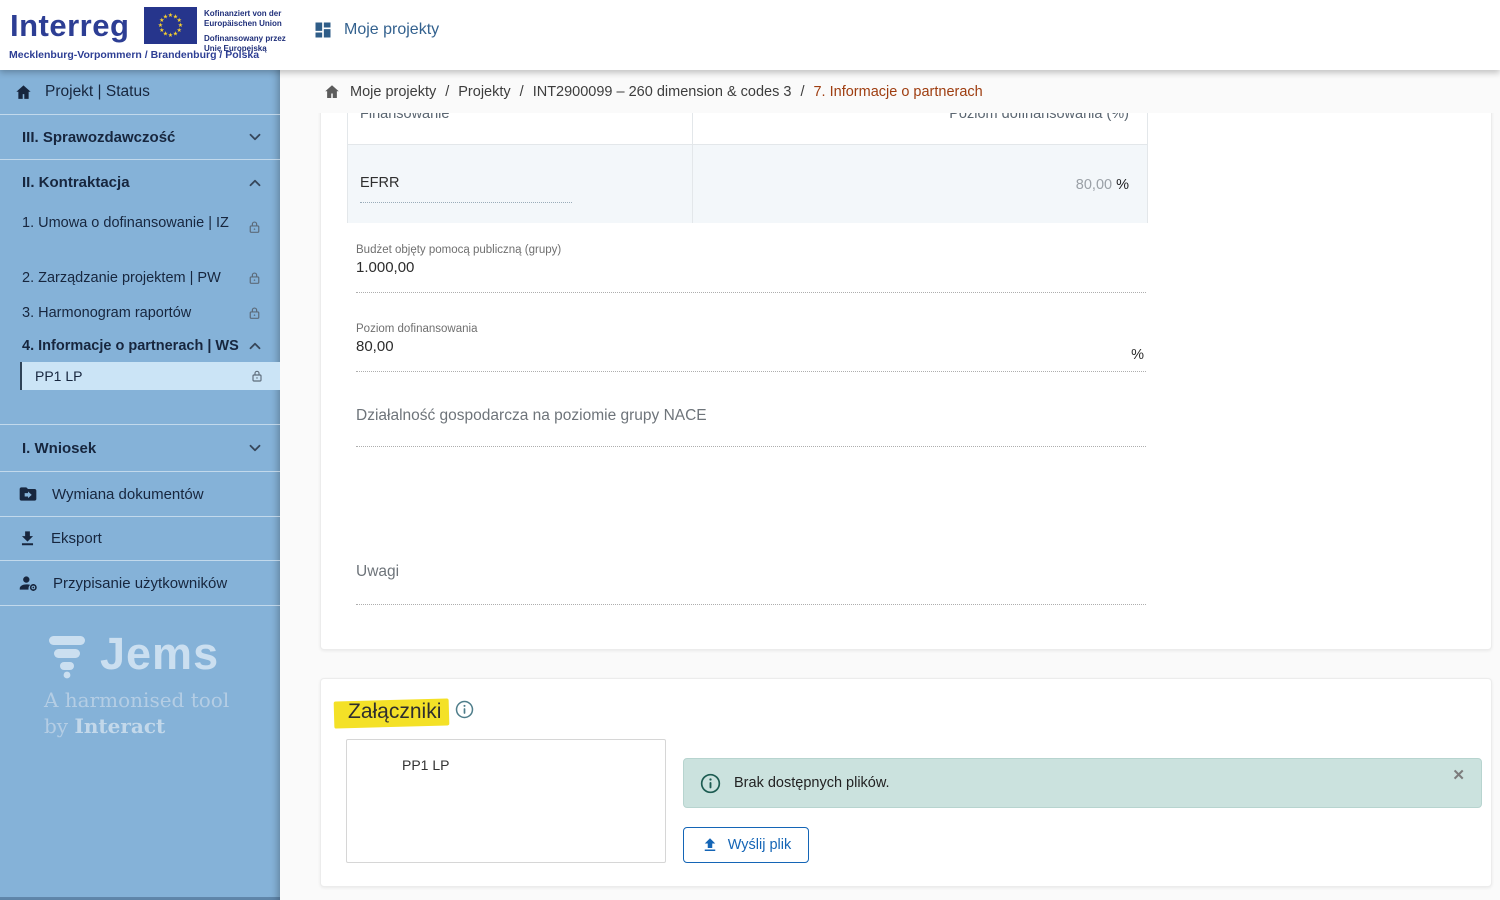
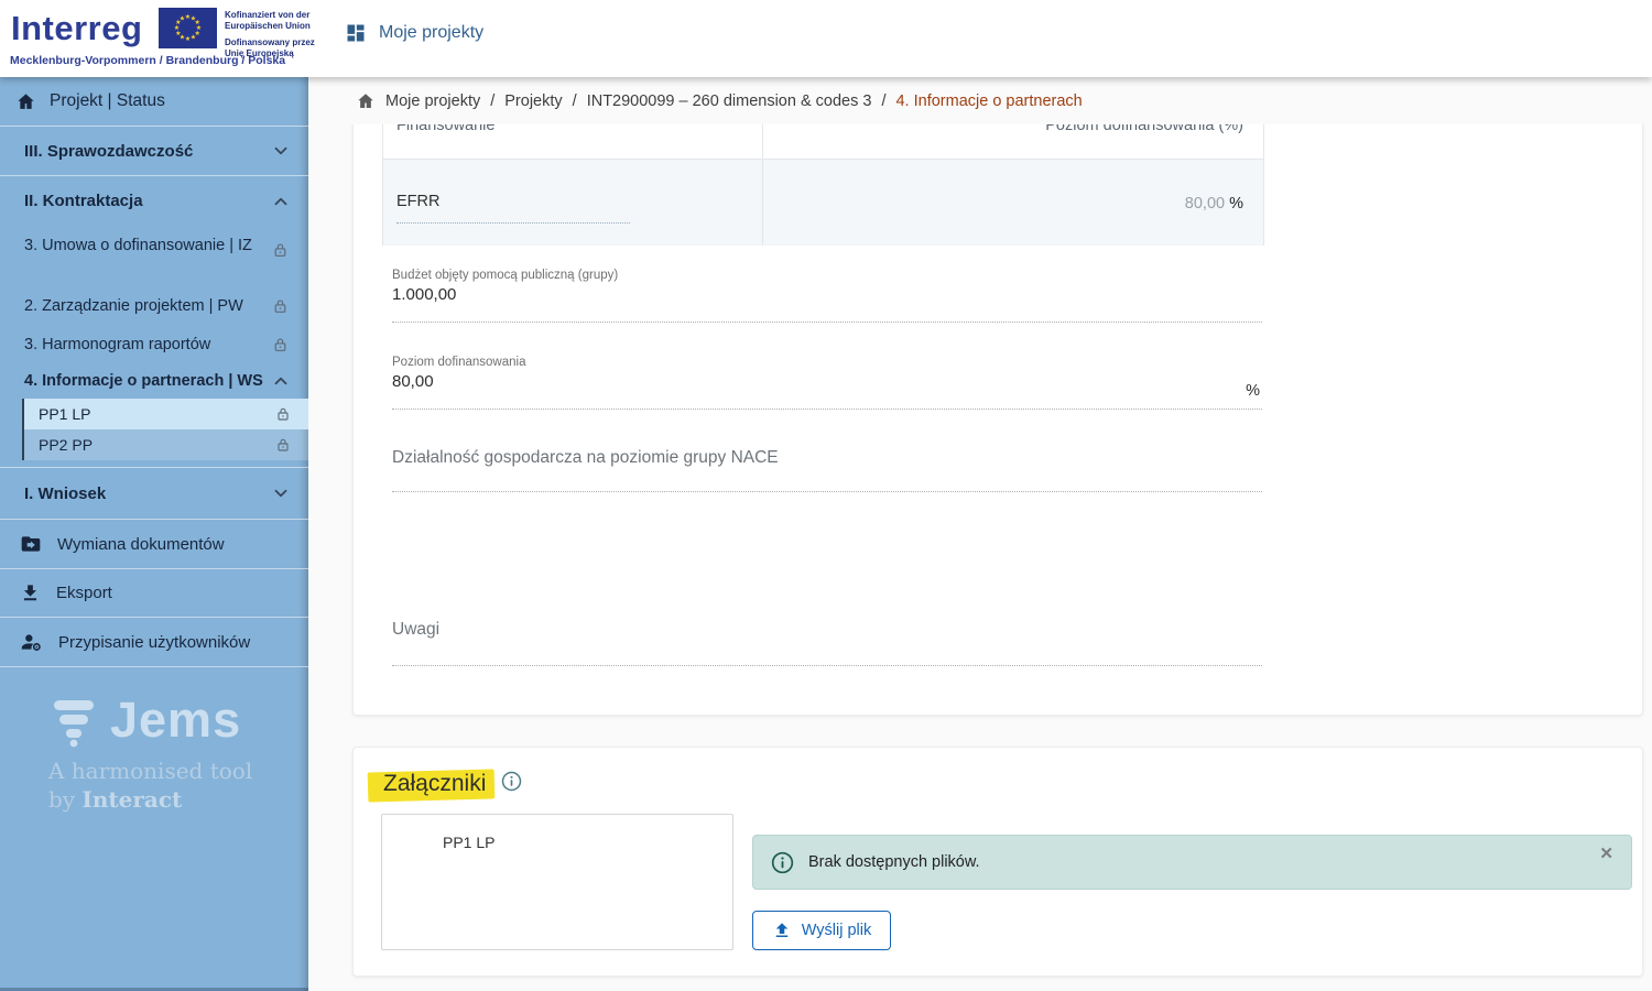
  Interreg
  Mecklenburg-Vorpommern / Brandenburg / Polska
  Kofinanziert von der
  Europäischen Union
  Dofinansowany przez
  Unię Europejską
  Moje projekty
  Projekt | Status
  III. Sprawozdawczość
  II. Kontraktacja
- 1. Umowa o dofinansowanie | IZ
+ 3. Umowa o dofinansowanie | IZ
  2. Zarządzanie projektem | PW
  3. Harmonogram raportów
  4. Informacje o partnerach | WS
  PP1 LP
+ PP2 PP
  I. Wniosek
  Wymiana dokumentów
  Eksport
  Przypisanie użytkowników
  Jems
  A harmonised tool
  by Interact
  Moje projekty
  /
  Projekty
  /
  INT2900099 – 260 dimension & codes 3
  /
- 7. Informacje o partnerach
+ 4. Informacje o partnerach
  Finansowanie
  Poziom dofinansowania (%)
  EFRR
  80,00 %
  Budżet objęty pomocą publiczną (grupy)
  1.000,00
  Poziom dofinansowania
  80,00
  %
  Działalność gospodarcza na poziomie grupy NACE
  Uwagi
  Załączniki
  PP1 LP
  Brak dostępnych plików.
  ✕
  Wyślij plik
